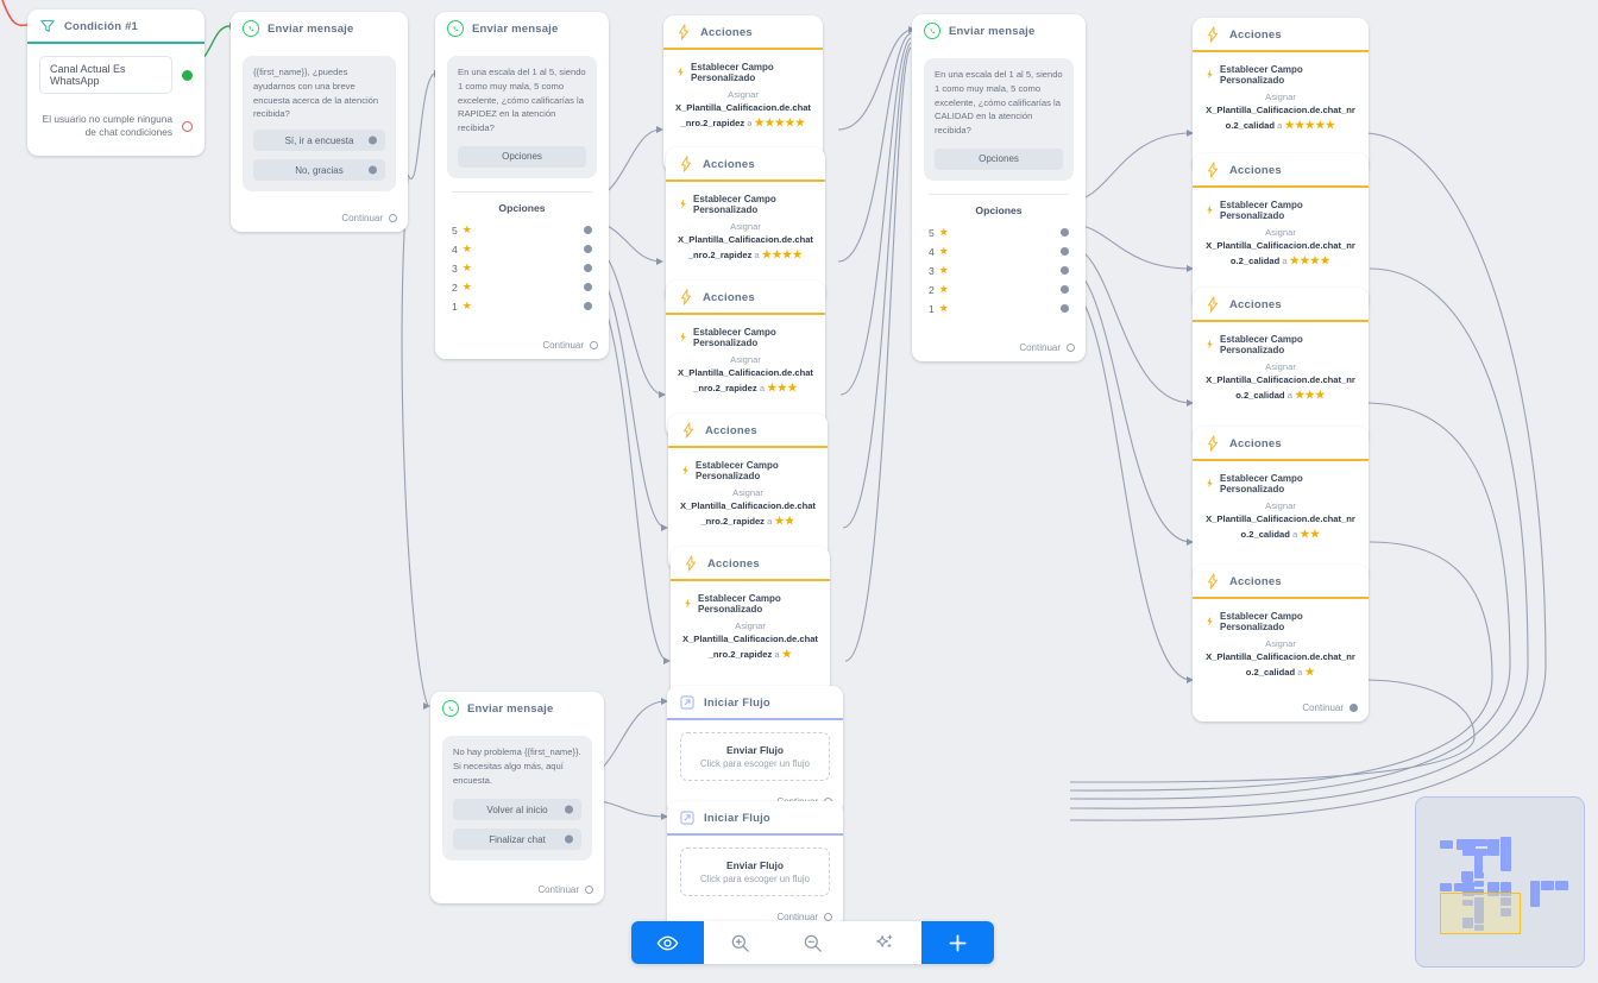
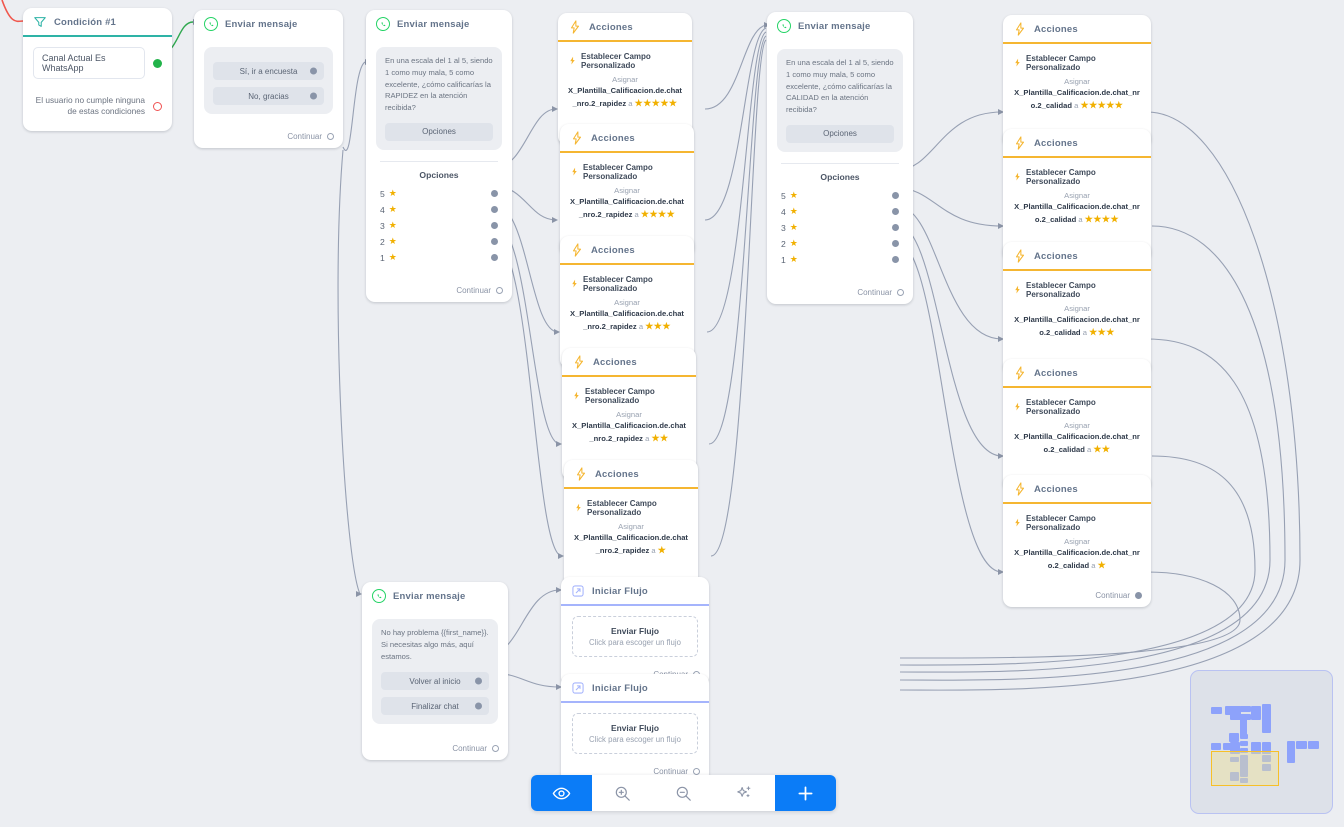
  Condición #1
  Canal Actual Es WhatsApp
- El usuario no cumple ninguna de chat condiciones
+ El usuario no cumple ninguna de estas condiciones
  Enviar mensaje
- {{first_name}}, ¿puedes ayudarnos con una breve encuesta acerca de la atención recibida?
  Sí, ir a encuesta
  No, gracias
  Continuar
  Enviar mensaje
  En una escala del 1 al 5, siendo 1 como muy mala, 5 como excelente, ¿cómo calificarías la RAPIDEZ en la atención recibida?
  Opciones
  Opciones
  5
  ★
  4
  ★
  3
  ★
  2
  ★
  1
  ★
  Continuar
  Enviar mensaje
  En una escala del 1 al 5, siendo 1 como muy mala, 5 como excelente, ¿cómo calificarías la CALIDAD en la atención recibida?
  Opciones
  Opciones
  5
  ★
  4
  ★
  3
  ★
  2
  ★
  1
  ★
  Continuar
  Acciones
  Establecer Campo Personalizado
  Asignar
  X_Plantilla_Calificacion.de.chat_nro.2_rapidez a ★★★★★
  Acciones
  Establecer Campo Personalizado
  Asignar
  X_Plantilla_Calificacion.de.chat_nro.2_rapidez a ★★★★
  Acciones
  Establecer Campo Personalizado
  Asignar
  X_Plantilla_Calificacion.de.chat_nro.2_rapidez a ★★★
  Acciones
  Establecer Campo Personalizado
  Asignar
  X_Plantilla_Calificacion.de.chat_nro.2_rapidez a ★★
  Acciones
  Establecer Campo Personalizado
  Asignar
  X_Plantilla_Calificacion.de.chat_nro.2_rapidez a ★
  Acciones
  Establecer Campo Personalizado
  Asignar
  X_Plantilla_Calificacion.de.chat_nro.2_calidad a ★★★★★
  Acciones
  Establecer Campo Personalizado
  Asignar
  X_Plantilla_Calificacion.de.chat_nro.2_calidad a ★★★★
  Acciones
  Establecer Campo Personalizado
  Asignar
  X_Plantilla_Calificacion.de.chat_nro.2_calidad a ★★★
  Acciones
  Establecer Campo Personalizado
  Asignar
  X_Plantilla_Calificacion.de.chat_nro.2_calidad a ★★
  Acciones
  Establecer Campo Personalizado
  Asignar
  X_Plantilla_Calificacion.de.chat_nro.2_calidad a ★
  Continuar
  Enviar mensaje
- No hay problema {{first_name}}. Si necesitas algo más, aquí encuesta.
+ No hay problema {{first_name}}. Si necesitas algo más, aquí estamos.
  Volver al inicio
  Finalizar chat
  Continuar
  Iniciar Flujo
  Enviar Flujo
  Click para escoger un flujo
  Iniciar Flujo
  Enviar Flujo
  Click para escoger un flujo
  Continuar
